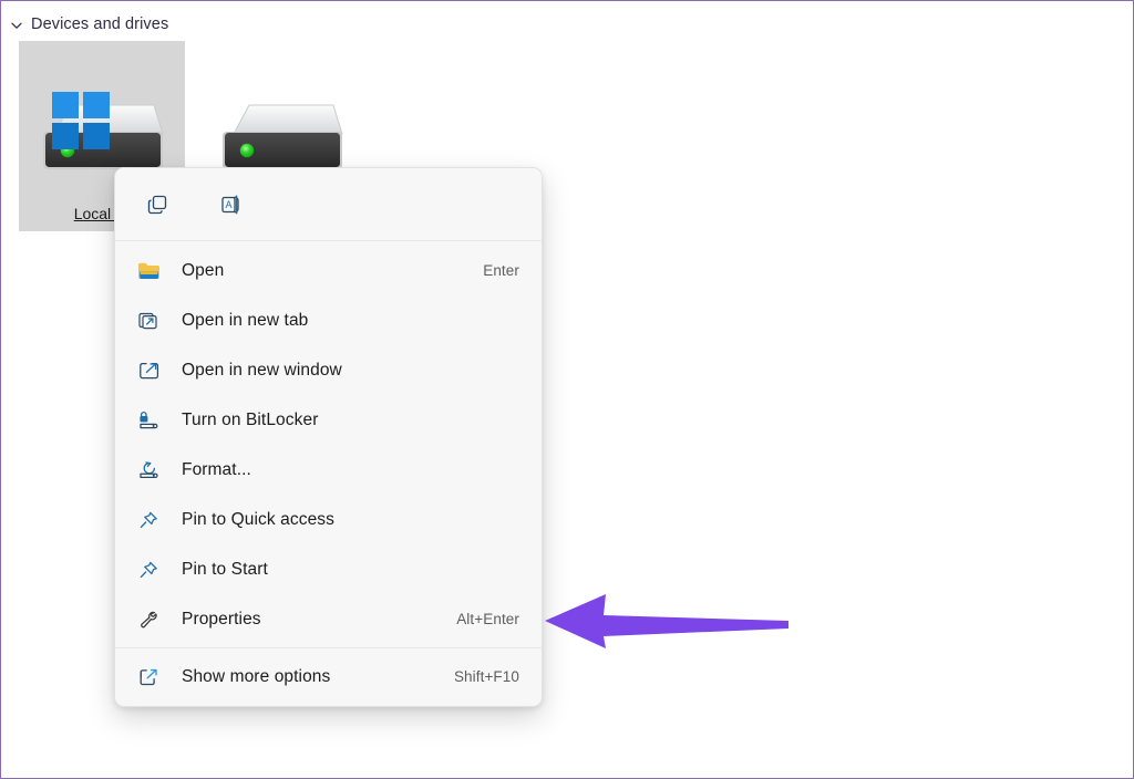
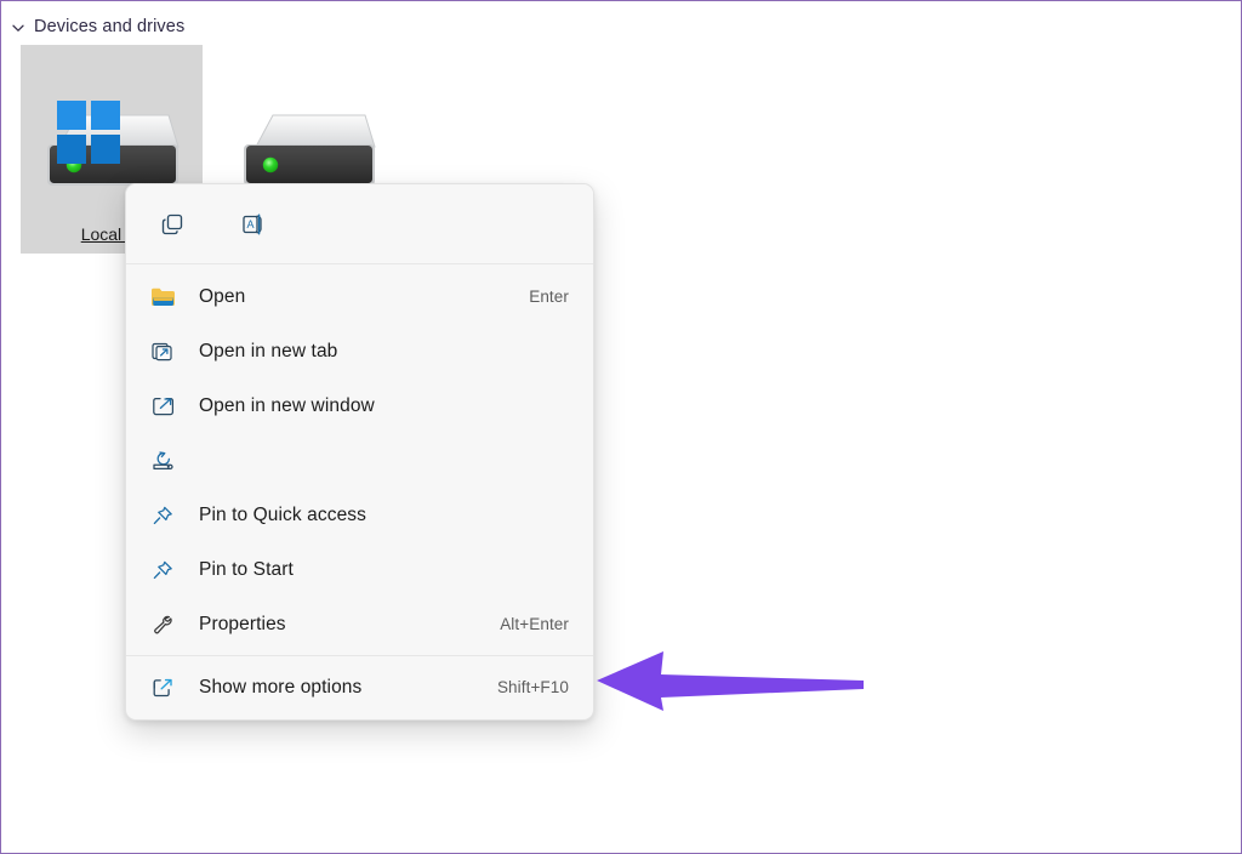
  Devices and drives
  Local
  A
  Open
  Enter
  Open in new tab
  Open in new window
- Turn on BitLocker
- Format...
  Pin to Quick access
  Pin to Start
  Properties
  Alt+Enter
  Show more options
  Shift+F10
